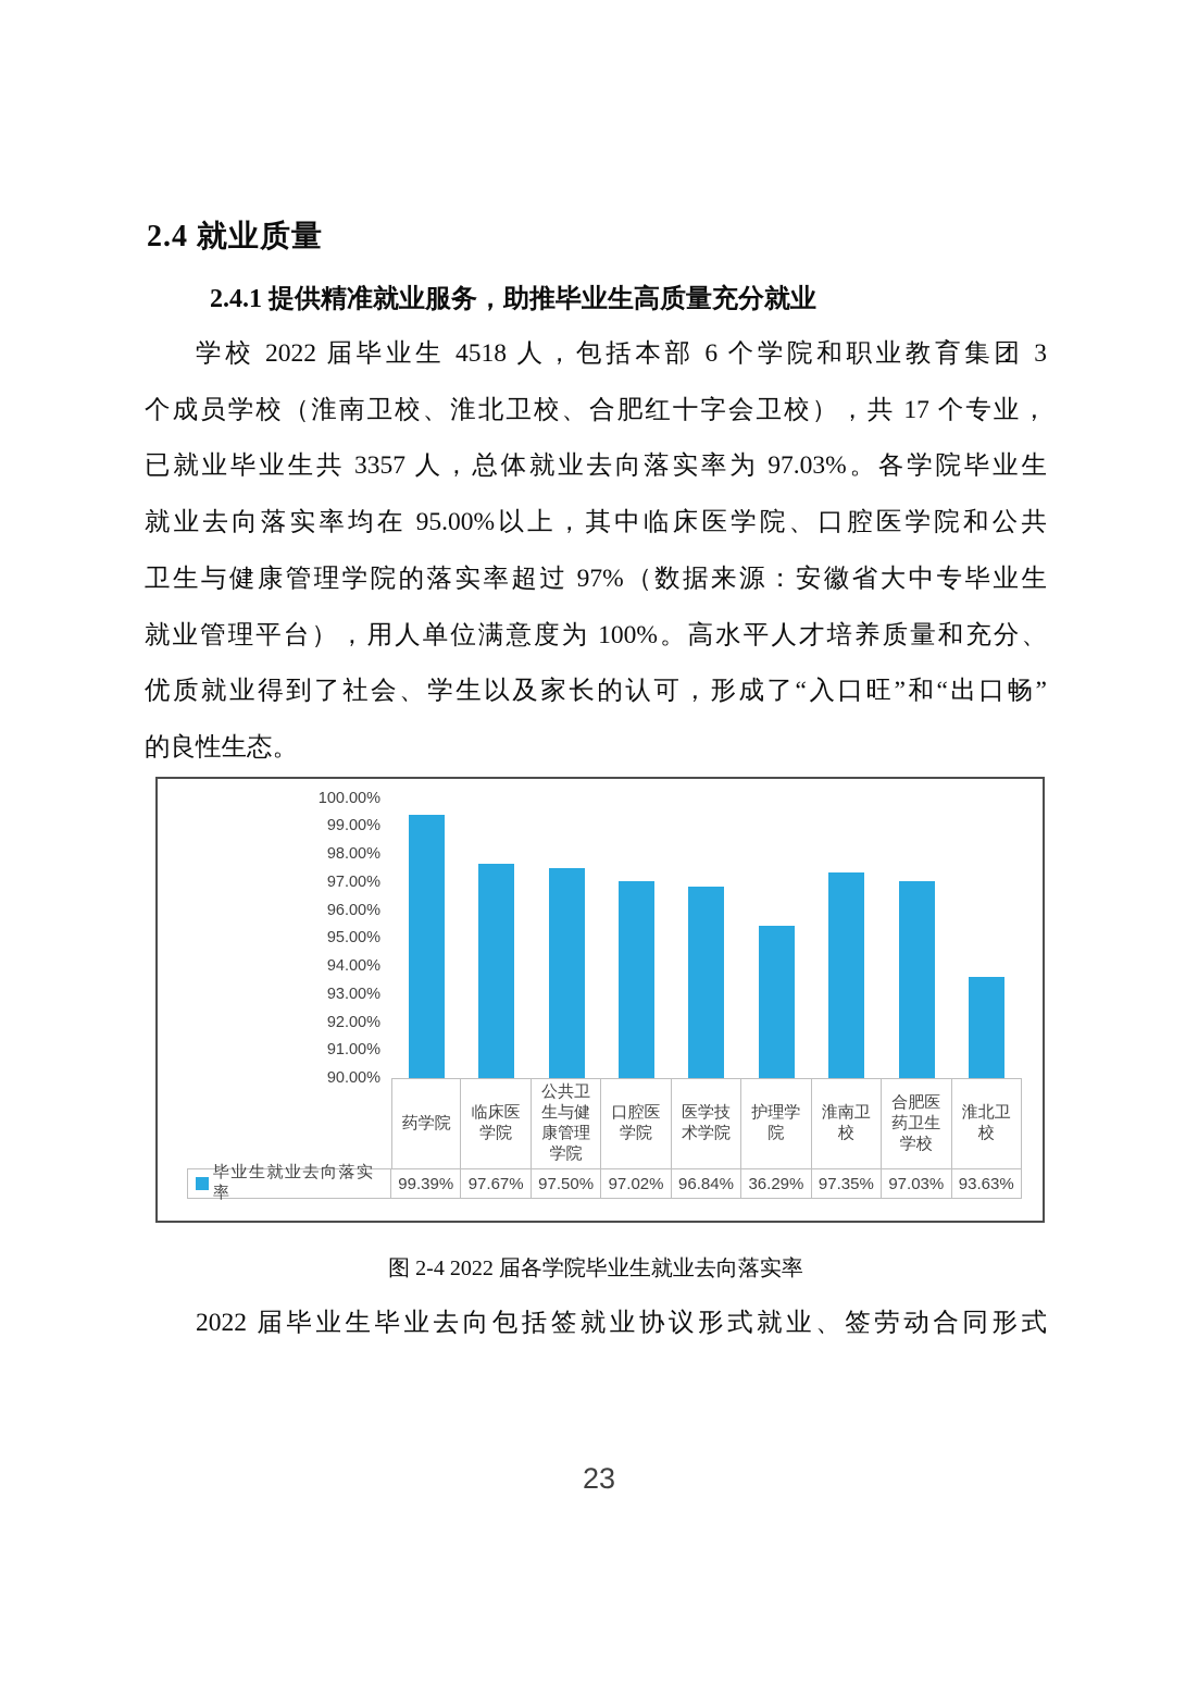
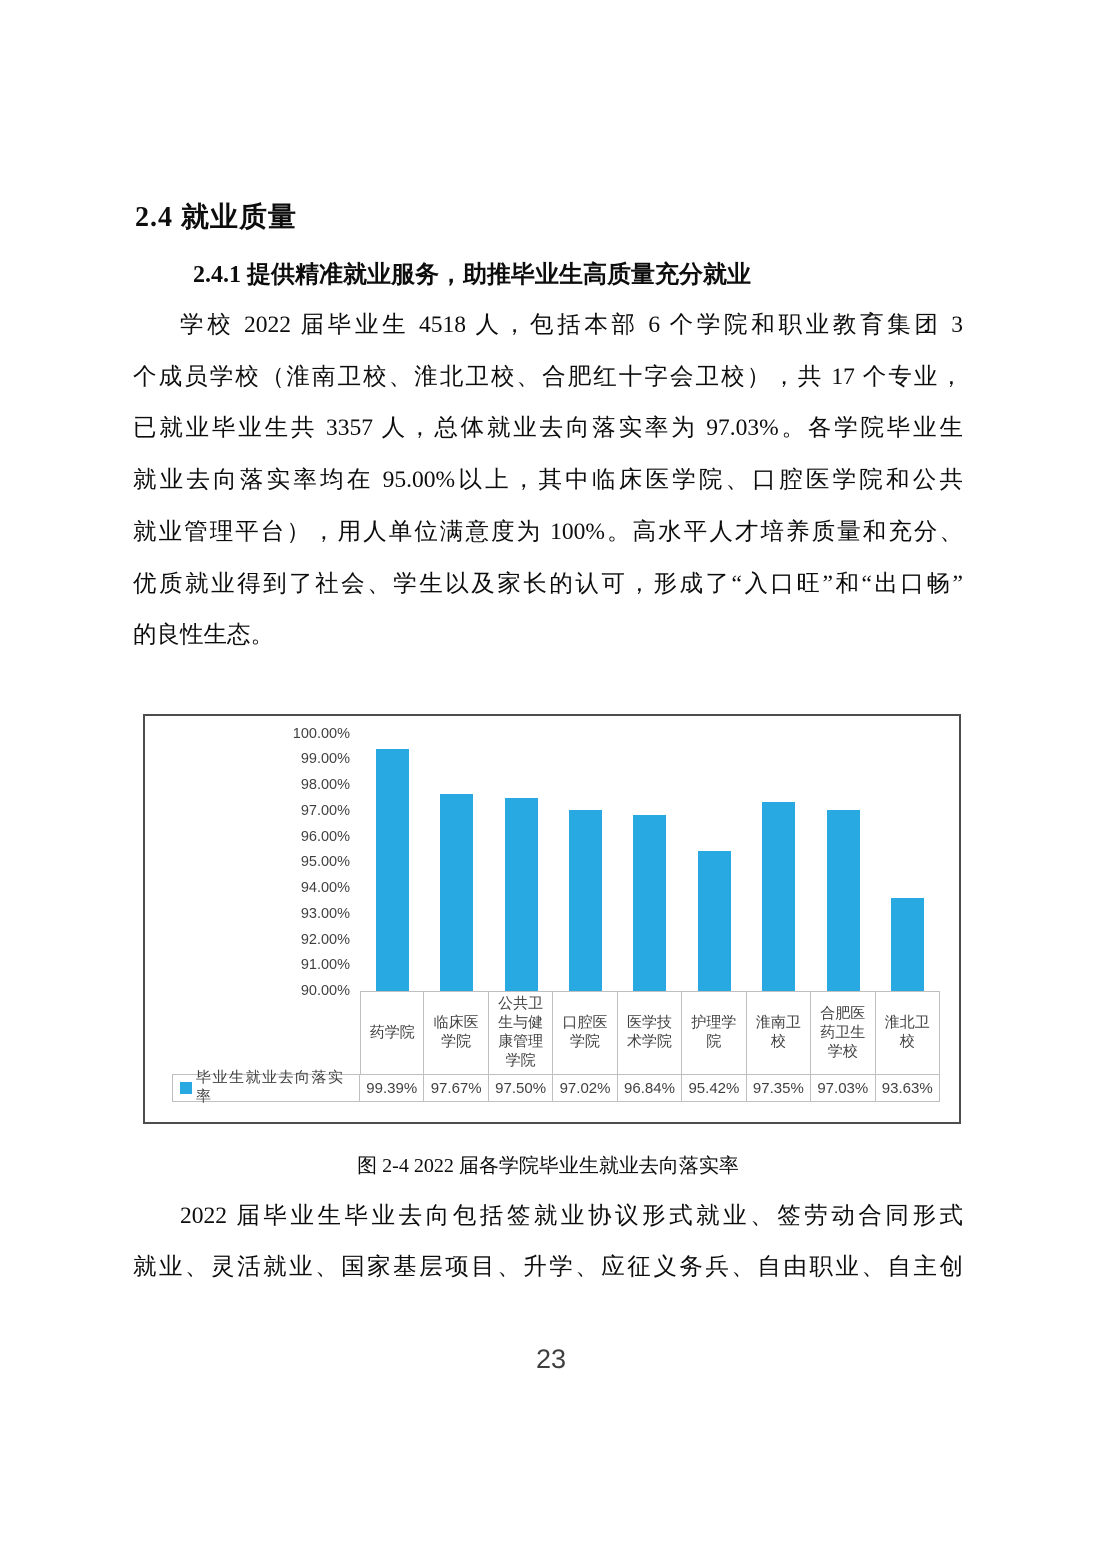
  2.4 就业质量
  2.4.1 提供精准就业服务，助推毕业生高质量充分就业
  学校 2022 届毕业生 4518 人，包括本部 6 个学院和职业教育集团 3
  个成员学校（淮南卫校、淮北卫校、合肥红十字会卫校），共 17 个专业，
  已就业毕业生共 3357 人，总体就业去向落实率为 97.03%。各学院毕业生
  就业去向落实率均在 95.00%以上，其中临床医学院、口腔医学院和公共
- 卫生与健康管理学院的落实率超过 97%（数据来源：安徽省大中专毕业生
  就业管理平台），用人单位满意度为 100%。高水平人才培养质量和充分、
  优质就业得到了社会、学生以及家长的认可，形成了“入口旺”和“出口畅”
  的良性生态。
  100.00%
  99.00%
  98.00%
  97.00%
  96.00%
  95.00%
  94.00%
  93.00%
  92.00%
  91.00%
  90.00%
  药学院
  临床医
  学院
  公共卫
  生与健
  康管理
  学院
  口腔医
  学院
  医学技
  术学院
  护理学
  院
  淮南卫
  校
  合肥医
  药卫生
  学校
  淮北卫
  校
  毕业生就业去向落实率
  99.39%
  97.67%
  97.50%
  97.02%
  96.84%
- 36.29%
+ 95.42%
  97.35%
  97.03%
  93.63%
  图 2-4 2022 届各学院毕业生就业去向落实率
  2022 届毕业生毕业去向包括签就业协议形式就业、签劳动合同形式
+ 就业、灵活就业、国家基层项目、升学、应征义务兵、自由职业、自主创
  23
